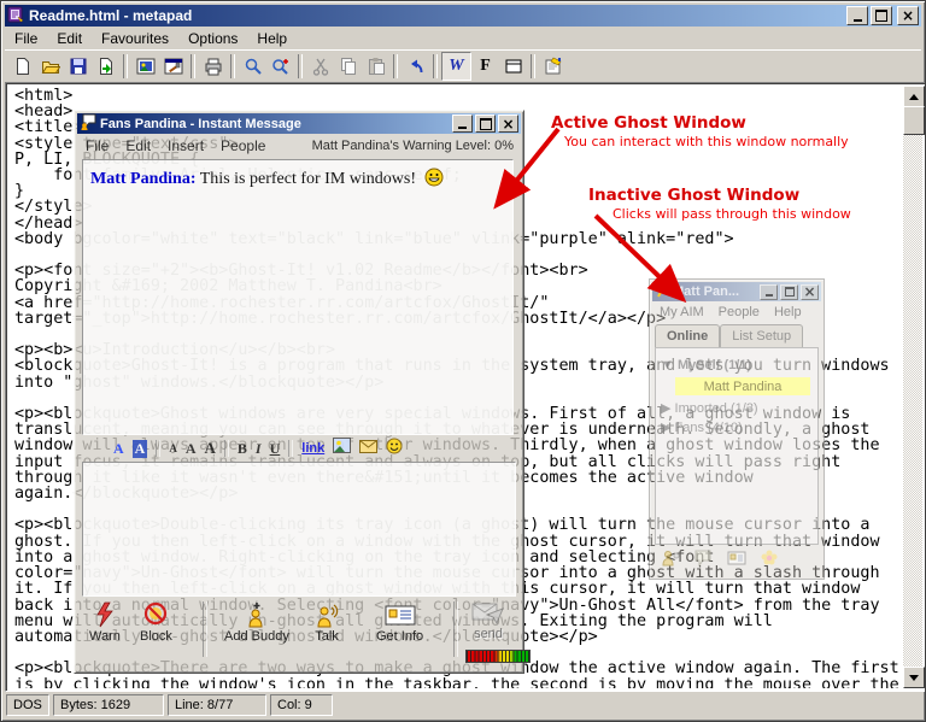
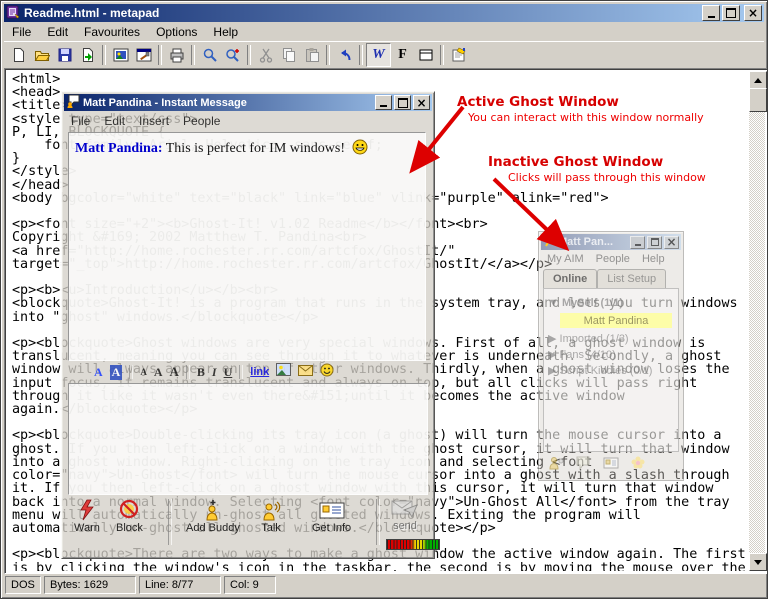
  Readme.html - metapad
  ×
  File
  Edit
  Favourites
  Options
  Help
  W
  F
  <html>
  <head>
  <style type="text/css">
  P, LI, BLOCKQUOTE {
  font-family: Arial, Helvetica, sans-sef;
  }
  </style>
  </head>
  <body bgcolor="white" text="black" link="blue" vlink="purple"link="red">
  <p><font size="+2"><b>Ghost-It! v1.02 Readme</b></font><br>
  Copyright &#169; 2002 Matthew T. Pandina<br>
  <a href="http://home.rochester.rr.com/artcfox/GhostIt/"
  target="_top">http://home.rochester.rr.com/artcfox/GhostIt/</a></p>
  <p><b><u>Introduction</u></b><br>
  <blockquote>Ghost-It! is a program that runs in the system tray, and lets you turn windows
  into "ghost" windows.</blockquote></p>
  <p><blockquote>Ghost windows are very special windows. First of all, a ghost window is
  translucent, meaning you can see through it to whatever is underneath. Secondly, a ghost
  window will always appear on top of other windows. Thirdly, when a ghost window loses the
  input focus, it remains translucent and always on top, but all clicks will pass right
  through it like it wasn't even there&#151;until it becomes the active window
  again.</blockquote></p>
  <p><blockquote>Double-clicking its tray icon (a ghost) will turn the mouse cursor into a
  ghost. If you then left-click on a window with the ghost cursor, it will turn that window
  into a ghost window. Right-clicking on the tray icon and selecting <font
  color="navy">Un-Ghost</font> will turn the mouse cursor into a ghost with a slash through
  it. If you then left-click on a ghost window with this cursor, it will turn that window
  back into a nomal window. Selecting <font color="navy">Un-Ghost All</font> from the tray
  menu will automaticallyn-ghos all gted windows. Exiting the program will
  automatically un-ghost all ghosted windows.</blockquote></p>
  <p><blockquote>There are two ways to make a ghost window the active window again. The first
  is by clicking the window's icon in the taskbar, the second is by moving the mouse over the
  DOS
  Bytes: 1629
  Line: 8/77
  Col: 9
  att Pan...
  ×
  My AIM
  People
  Help
  Online
  List Setup
  ▼ MySelf (1/1)
  Matt Pandina
  ▶ Imported (1/3)
  ▶ Fans (4/10)
+ ▶ Script Kiddies (0/1)
- Fans Pandina - Instant Message
+ Matt Pandina - Instant Message
  ×
  File
  Edit
  Insert
  People
- Matt Pandina's Warning Level: 0%
  Matt Pandina: This is perfect for IM windows!
  A
  A
  A
  A
  A
  B
  I
  U
  link
  Warn
  Block
  Add Buddy
  Talk
  Get Info
  send
  Active Ghost Window
  You can interact with this window normally
  Inactive Ghost Window
  Clicks will pass through this window
